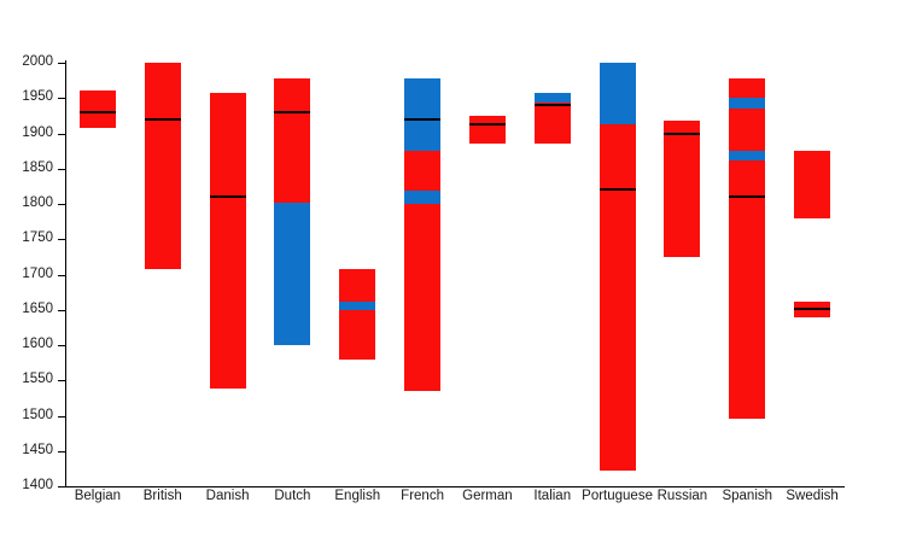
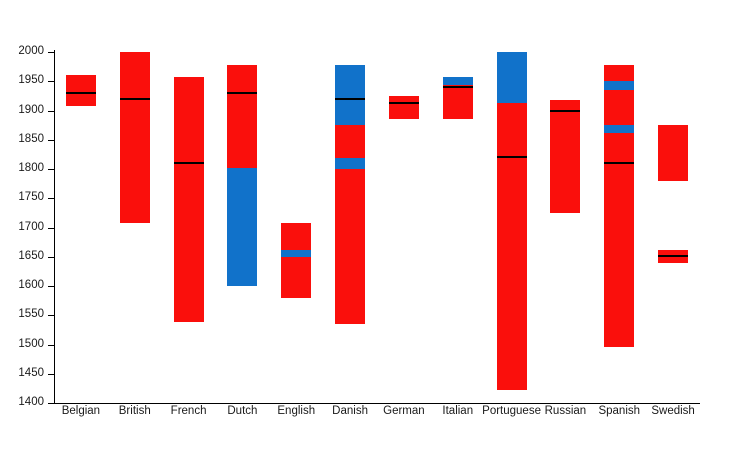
  1400
  1450
  1500
  1550
  1600
  1650
  1700
  1750
  1800
  1850
  1900
  1950
  2000
  Belgian
  British
- Danish
+ French
  Dutch
  English
- French
+ Danish
  German
  Italian
  Portuguese
  Russian
  Spanish
  Swedish
